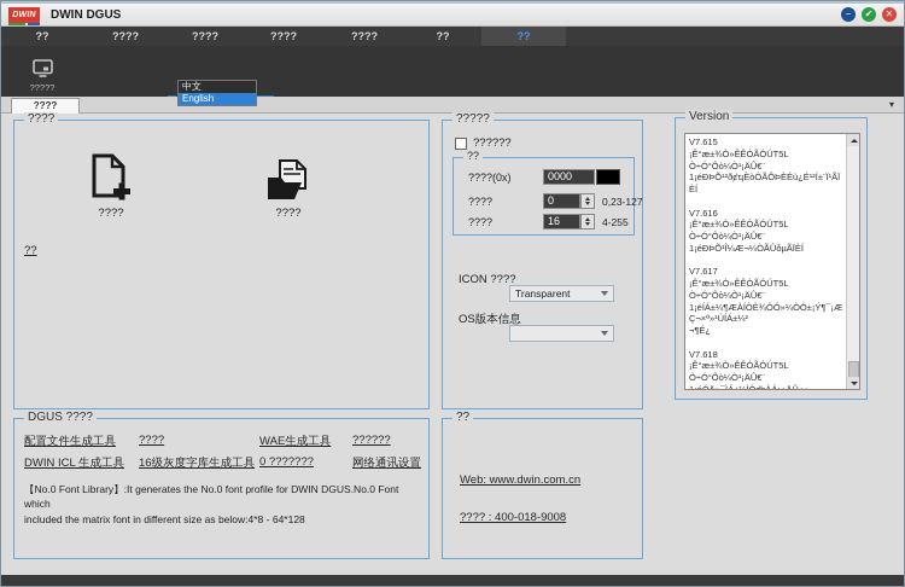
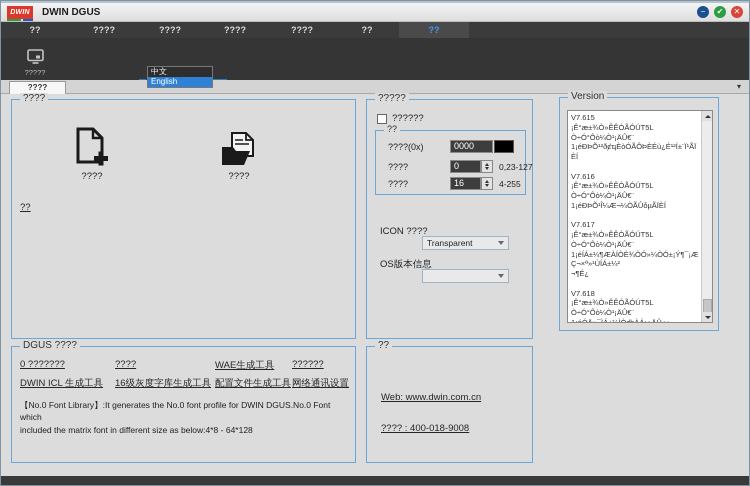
  DWIN DGUS
  −
  ✔
  ✕
  ??
  ????
  ????
  ????
  ????
  ??
  ??
  ?????
  中文
  English
  ????
  ▾
  ????
  ????
  ????
  ??
  ?????
  ??????
  ??
  ????(0x)
  0000
  ????
  0
  0,23-127
  ????
  16
  4-255
  ICON ????
  Transparent
  OS版本信息
  Version
  V7.615
  ¡Ê°æ±¾Ò»ÊÊÓÃÓÚT5L
  Ò÷Ó°Ôò¼Ò¹¡ÄÛ€¨
  1¡éÐÞÕ¹²ðȼҵÈòÓÃÔÞÈÉù¿É¹²Í±¨Ï¹ÃÏÈÍ⿦
  V7.616
  ¡Ê°æ±¾Ò»ÊÊÓÃÓÚT5L
  Ò÷Ó°Ôò¼Ò¹¡ÄÛ€¨
  1¡éÐÞÕ¹Î¼Æ¬¼ÒÃÛȱµÃÏÈÍ⿦
  V7.617
  ¡Ê°æ±¾Ò»ÊÊÓÃÓÚT5L
  Ò÷Ó°Ôò¼Ò¹¡ÄÛ€¨
  1¡éÍÁ±¼¶ÆÀÍÒÈ¾ÒÓ»¼ÒÓ±¡Ý¶¯¡ÆÇ¬×ª»¹ÙÍÁ±¼²
  ¬¶É¿
  V7.618
  ¡Ê°æ±¾Ò»ÊÊÓÃÓÚT5L
  Ò÷Ó°Ôò¼Ò¹¡ÄÛ€¨
  DGUS ????
- 配置文件生成工具
+ 0 ???????
  ????
  WAE生成工具
  ??????
  DWIN ICL 生成工具
  16级灰度字库生成工具
- 0 ???????
+ 配置文件生成工具
  网络通讯设置
  【No.0 Font Library】:It generates the No.0 font profile for DWIN DGUS.No.0 Font which
  included the matrix font in different size as below:4*8 - 64*128
  ??
  Web: www.dwin.com.cn
  ???? : 400-018-9008
